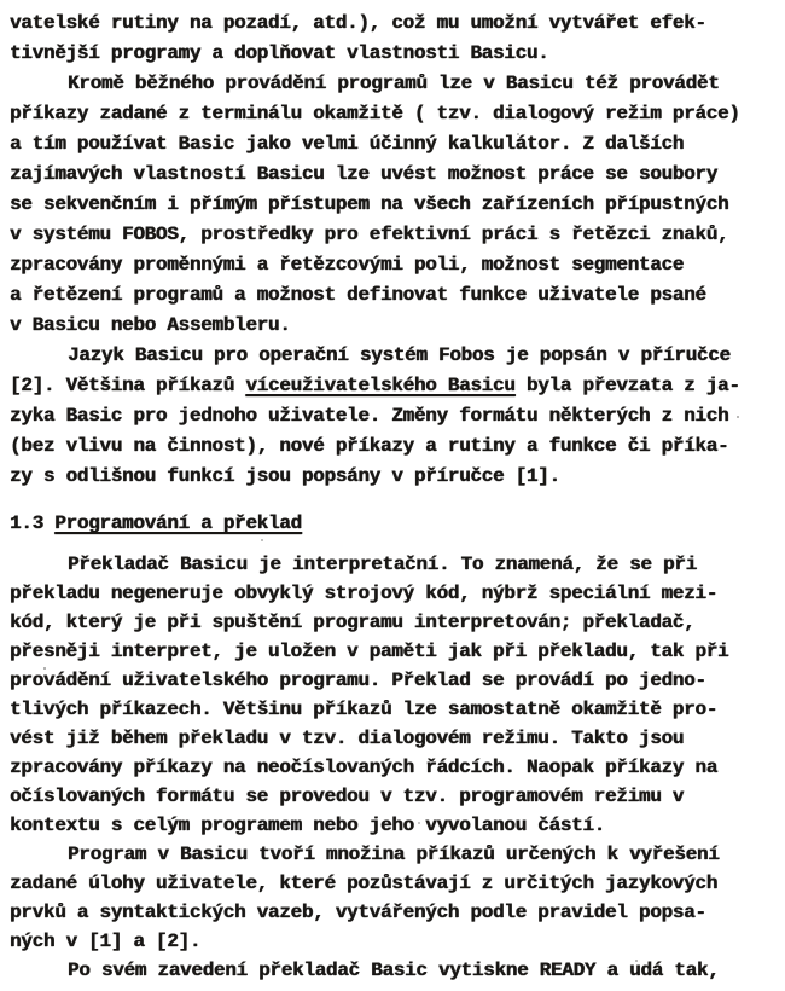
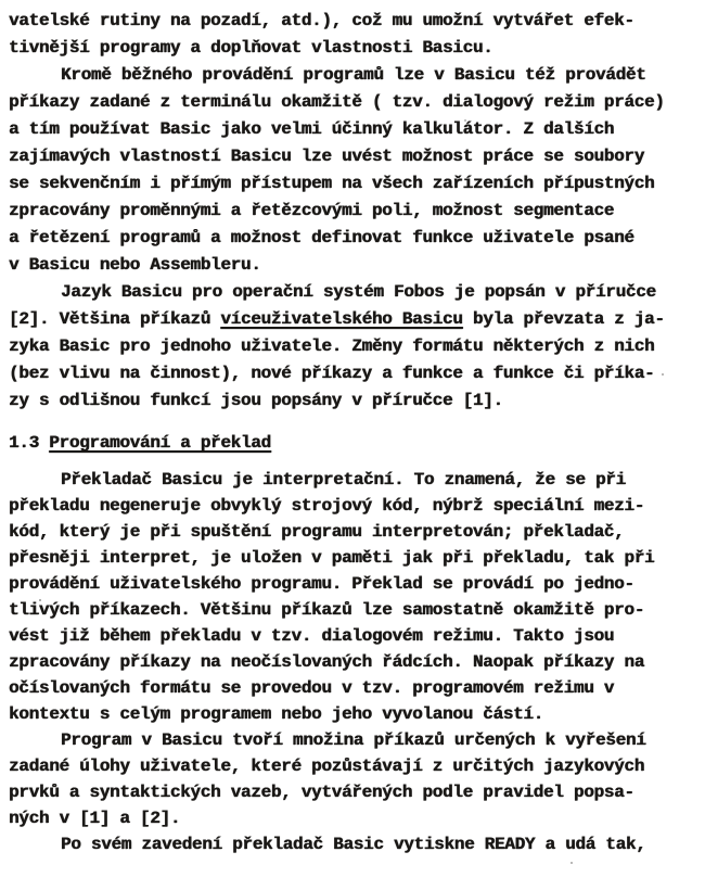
  vatelské rutiny na pozadí, atd.), což mu umožní vytvářet efek-
  tivnější programy a doplňovat vlastnosti Basicu.
  Kromě běžného provádění programů lze v Basicu též provádět
  příkazy zadané z terminálu okamžitě ( tzv. dialogový režim práce)
  a tím používat Basic jako velmi účinný kalkulátor. Z dalších
  zajímavých vlastností Basicu lze uvést možnost práce se soubory
  se sekvenčním i přímým přístupem na všech zařízeních přípustných
- v systému FOBOS, prostředky pro efektivní práci s řetězci znaků,
  zpracovány proměnnými a řetězcovými poli, možnost segmentace
  a řetězení programů a možnost definovat funkce uživatele psané
  v Basicu nebo Assembleru.
  Jazyk Basicu pro operační systém Fobos je popsán v příručce
  [2]. Většina příkazů víceuživatelského Basicu byla převzata z ja-
  zyka Basic pro jednoho uživatele. Změny formátu některých z nich
- (bez vlivu na činnost), nové příkazy a rutiny a funkce či příka-
+ (bez vlivu na činnost), nové příkazy a funkce a funkce či příka-
  zy s odlišnou funkcí jsou popsány v příručce [1].
  1.3 Programování a překlad
  Překladač Basicu je interpretační. To znamená, že se při
  překladu negeneruje obvyklý strojový kód, nýbrž speciální mezi-
  kód, který je při spuštění programu interpretován; překladač,
  přesněji interpret, je uložen v paměti jak při překladu, tak při
  provádění uživatelského programu. Překlad se provádí po jedno-
  tlivých příkazech. Většinu příkazů lze samostatně okamžitě pro-
  vést již během překladu v tzv. dialogovém režimu. Takto jsou
  zpracovány příkazy na neočíslovaných řádcích. Naopak příkazy na
  očíslovaných formátu se provedou v tzv. programovém režimu v
  kontextu s celým programem nebo jeho vyvolanou částí.
  Program v Basicu tvoří množina příkazů určených k vyřešení
  zadané úlohy uživatele, které pozůstávají z určitých jazykových
  prvků a syntaktických vazeb, vytvářených podle pravidel popsa-
  ných v [1] a [2].
  Po svém zavedení překladač Basic vytiskne READY a udá tak,
